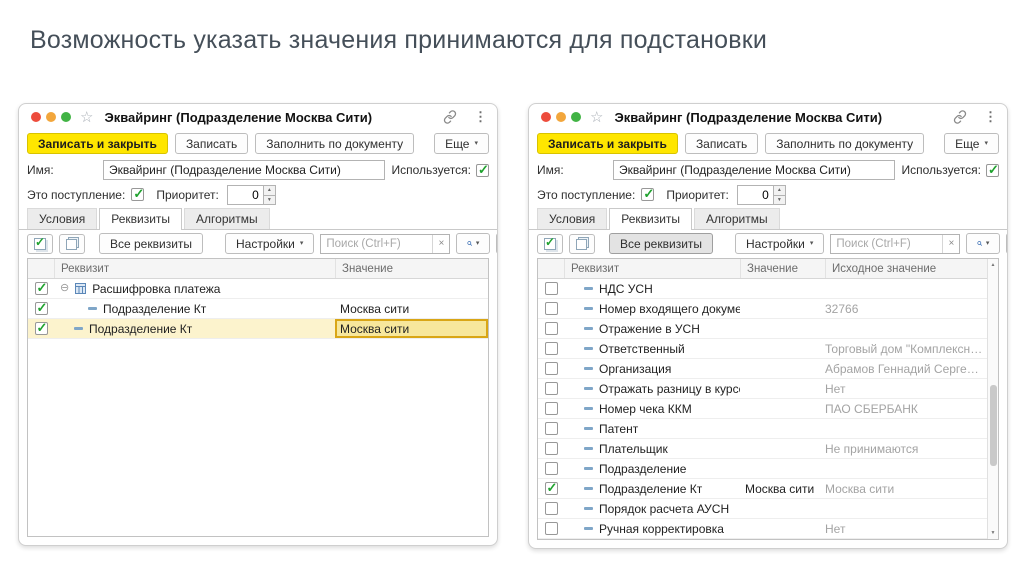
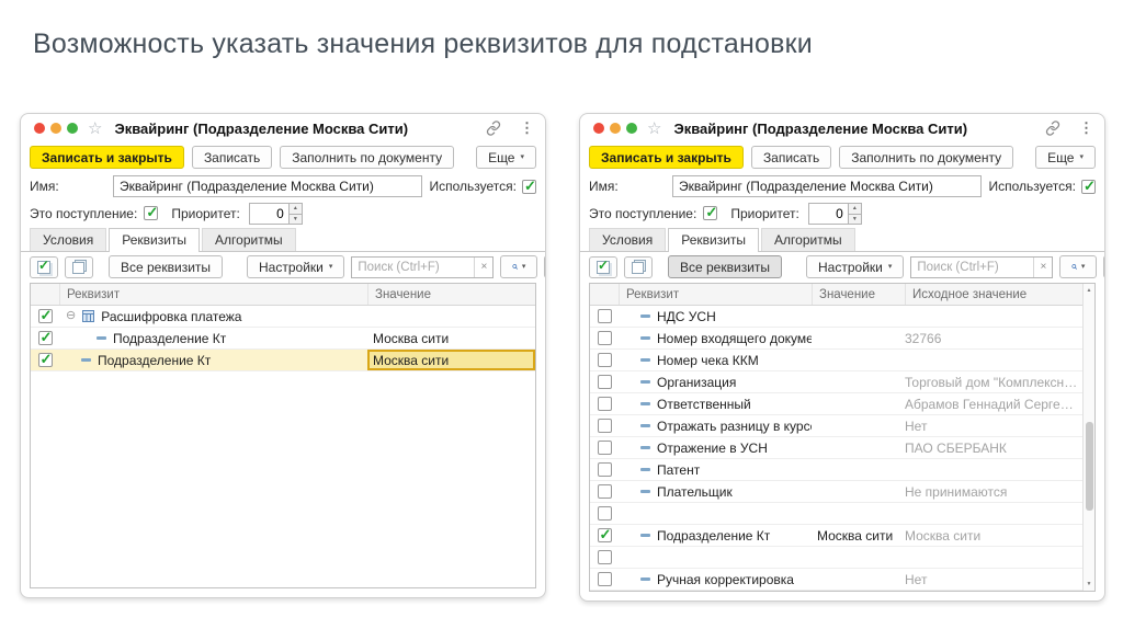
- Возможность указать значения принимаются для подстановки
+ Возможность указать значения реквизитов для подстановки
  ☆
  Эквайринг (Подразделение Москва Сити)
  ⋮
  Записать и закрыть
  Записать
  Заполнить по документу
  Еще
  Имя:
  Эквайринг (Подразделение Москва Сити)
  Используется:
  Это поступление:
  Приоритет:
  0
  Условия
  Реквизиты
  Алгоритмы
  Все реквизиты
  Настройки
  Поиск (Ctrl+F)
  ×
  Реквизит
  Значение
  ⊖
  Расшифровка платежа
  Подразделение Кт
  Москва сити
  Подразделение Кт
  Москва сити
  ☆
  Эквайринг (Подразделение Москва Сити)
  ⋮
  Записать и закрыть
  Записать
  Заполнить по документу
  Еще
  Имя:
  Эквайринг (Подразделение Москва Сити)
  Используется:
  Это поступление:
  Приоритет:
  0
  Условия
  Реквизиты
  Алгоритмы
  Все реквизиты
  Настройки
  Поиск (Ctrl+F)
  ×
  Реквизит
  Значение
  Исходное значение
  НДС УСН
  Номер входящего докуме
  32766
- Отражение в УСН
+ Номер чека ККМ
- Ответственный
+ Организация
  Торговый дом "Комплексный
- Организация
+ Ответственный
  Абрамов Геннадий Сергееви
  Отражать разницу в курс
  Нет
- Номер чека ККМ
+ Отражение в УСН
  ПАО СБЕРБАНК
  Патент
  Плательщик
  Не принимаются
- Подразделение
  Подразделение Кт
  Москва сити
  Москва сити
- Порядок расчета АУСН
  Ручная корректировка
  Нет
